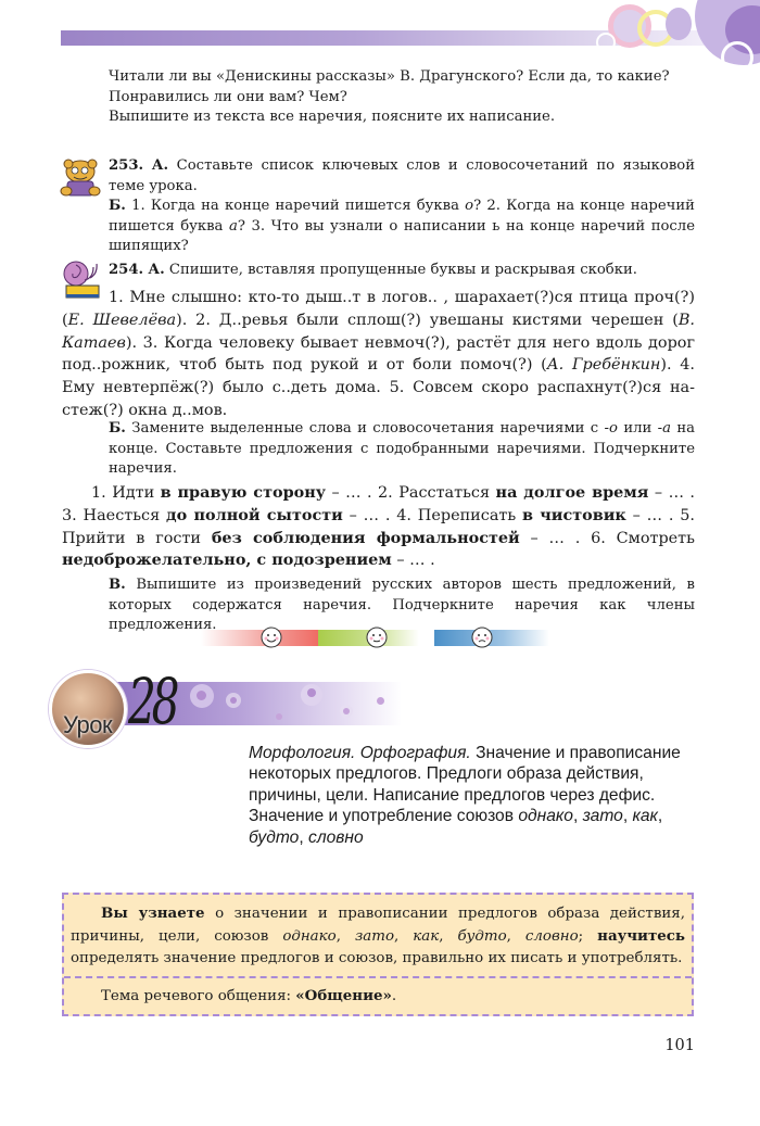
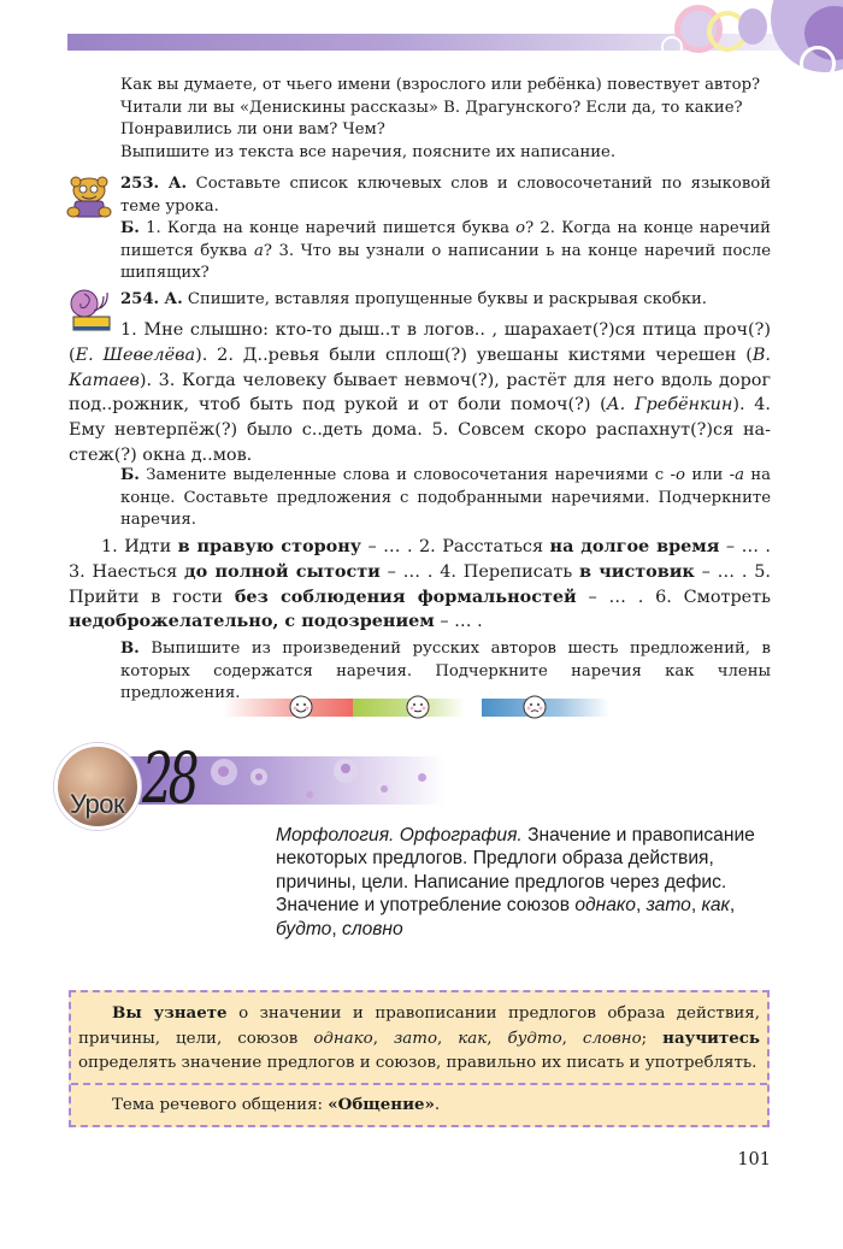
+ Как вы думаете, от чьего имени (взрослого или ребёнка) повествует автор?
  Читали ли вы «Денискины рассказы» В. Драгунского? Если да, то какие?
  Понравились ли они вам? Чем?
  Выпишите из текста все наречия, поясните их написание.
  253. А. Составьте список ключевых слов и словосочетаний по языковой теме урока.
  Б. 1. Когда на конце наречий пишется буква о? 2. Когда на конце наречий пишется буква а? 3. Что вы узнали о написании ь на конце наречий после шипящих?
  254. А. Спишите, вставляя пропущенные буквы и раскрывая скобки.
  1. Мне слышно: кто-то дыш..т в логов.. , шарахает(?)ся птица проч(?) (Е. Шевелёва). 2. Д..ревья были сплош(?) увешаны кистями черешен (В. Катаев). 3. Когда человеку бывает невмоч(?), растёт для него вдоль дорог под..рожник, чтоб быть под рукой и от боли помоч(?) (А. Гребёнкин). 4. Ему невтерпёж(?) было с..деть дома. 5. Совсем скоро распахнут(?)ся на-стеж(?) окна д..мов.
  Б. Замените выделенные слова и словосочетания наречиями с -о или -а на конце. Составьте предложения с подобранными наречиями. Подчеркните наречия.
  1. Идти в правую сторону – … . 2. Расстаться на долгое время – … . 3. Наесться до полной сытости – … . 4. Переписать в чистовик – … . 5. Прийти в гости без соблюдения формальностей – … . 6. Смотреть недоброжелательно, с подозрением – … .
  В. Выпишите из произведений русских авторов шесть предложений, в которых содержатся наречия. Подчеркните наречия как члены предложения.
  Урок
  28
  Морфология. Орфография. Значение и правописание некоторых предлогов. Предлоги образа действия, причины, цели. Написание предлогов через дефис. Значение и употребление союзов однако, зато, как, будто, словно
  Вы узнаете о значении и правописании предлогов образа действия, причины, цели, союзов однако, зато, как, будто, словно; научитесь определять значение предлогов и союзов, правильно их писать и употреблять.
  Тема речевого общения: «Общение».
  101
